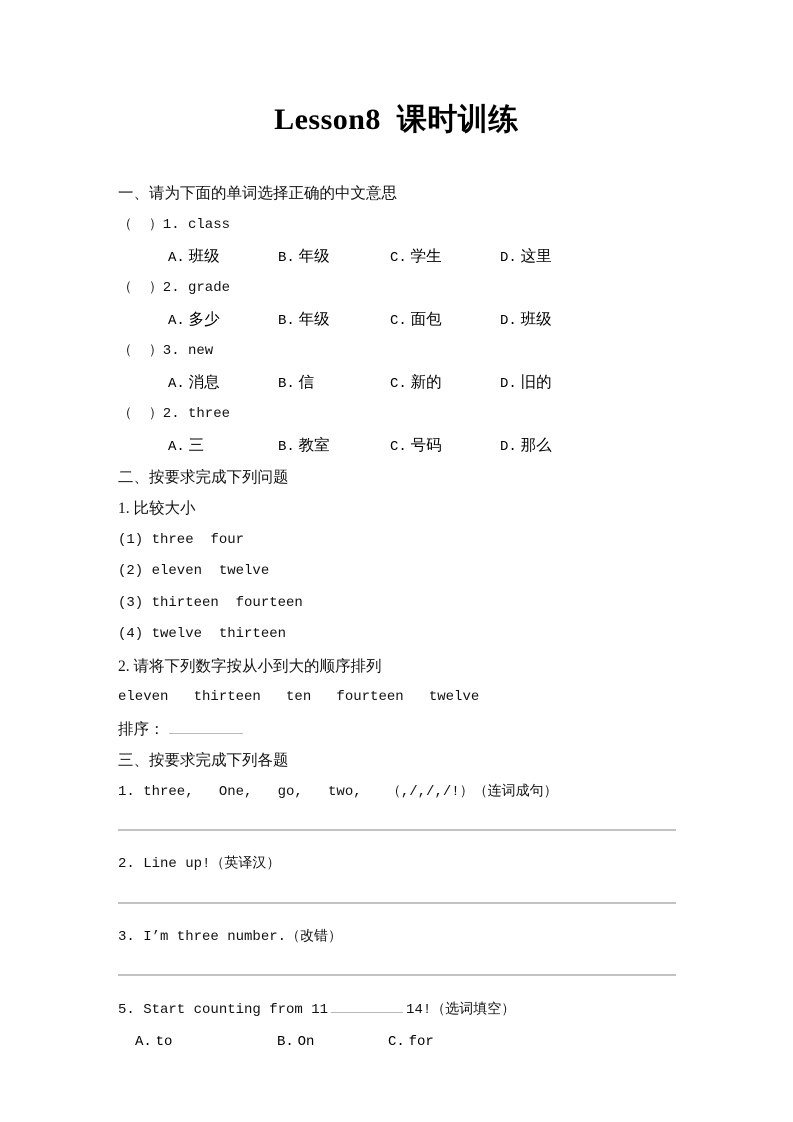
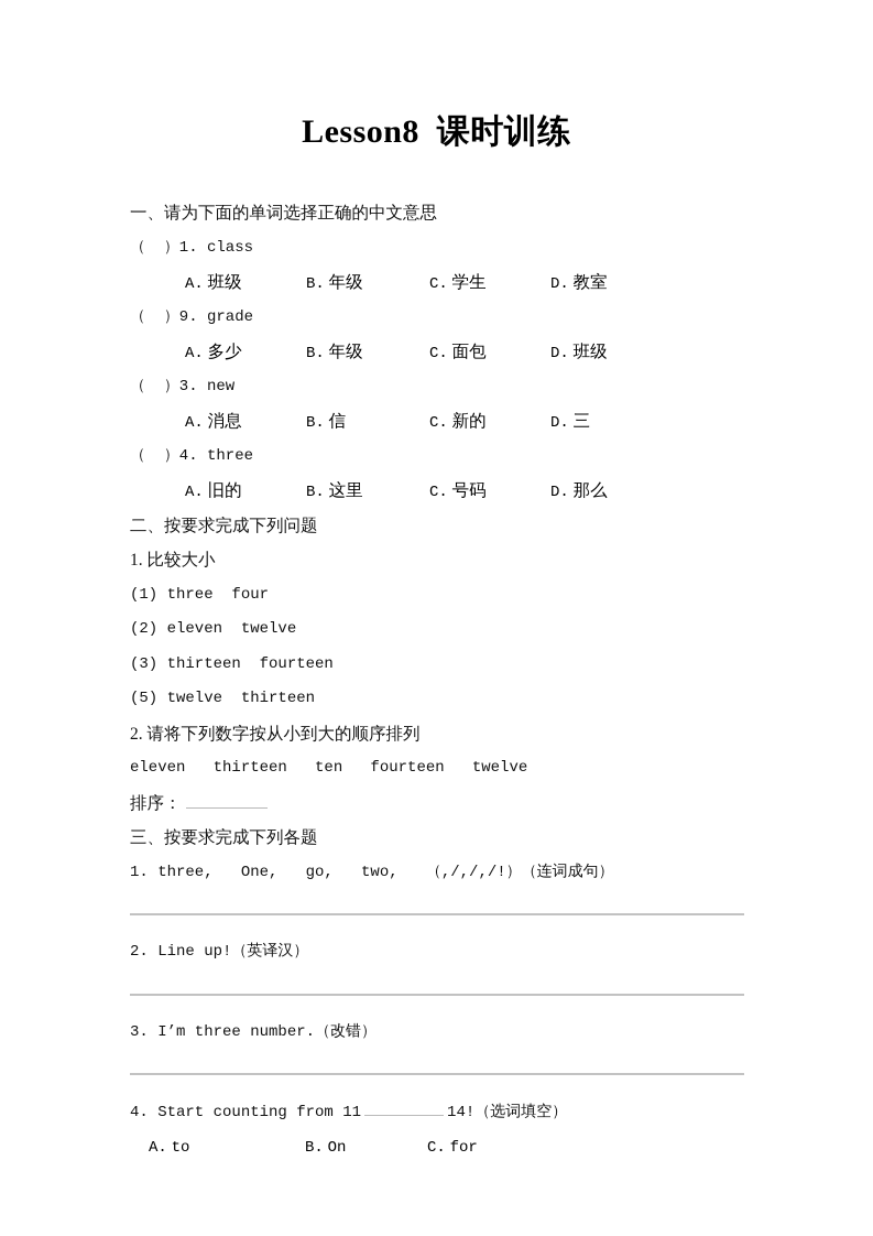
  Lesson8 课时训练
  一、请为下面的单词选择正确的中文意思
  （ ）1. class
  A. 班级
  B. 年级
  C. 学生
- D. 这里
+ D. 教室
- （ ）2. grade
+ （ ）9. grade
  A. 多少
  B. 年级
  C. 面包
  D. 班级
  （ ）3. new
  A. 消息
  B. 信
  C. 新的
- D. 旧的
+ D. 三
- （ ）2. three
+ （ ）4. three
- A. 三
+ A. 旧的
- B. 教室
+ B. 这里
  C. 号码
  D. 那么
  二、按要求完成下列问题
  1. 比较大小
  (1) three four
  (2) eleven twelve
  (3) thirteen fourteen
- (4) twelve thirteen
+ (5) twelve thirteen
  2. 请将下列数字按从小到大的顺序排列
  eleven thirteen ten fourteen twelve
  排序：
  三、按要求完成下列各题
  1. three, One, go, two, （,/,/,/!）（连词成句）
  2. Line up!（英译汉）
  3. I’m three number.（改错）
- 5. Start counting from 11 14!（选词填空）
+ 4. Start counting from 11 14!（选词填空）
  A. to
  B. On
  C. for
